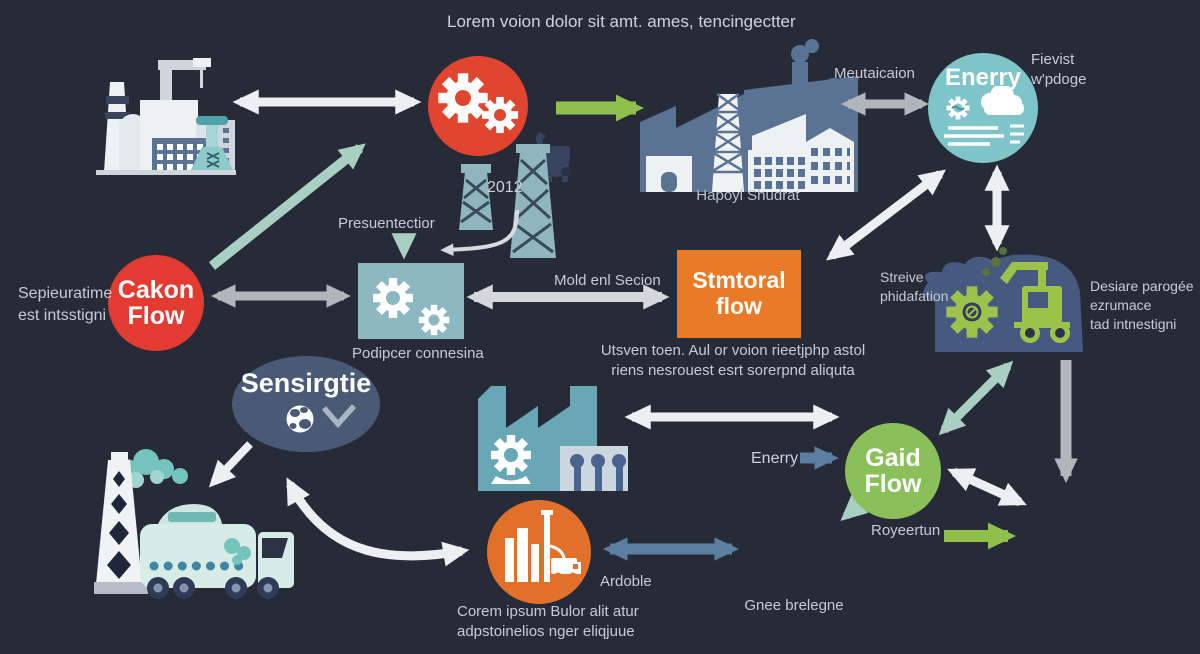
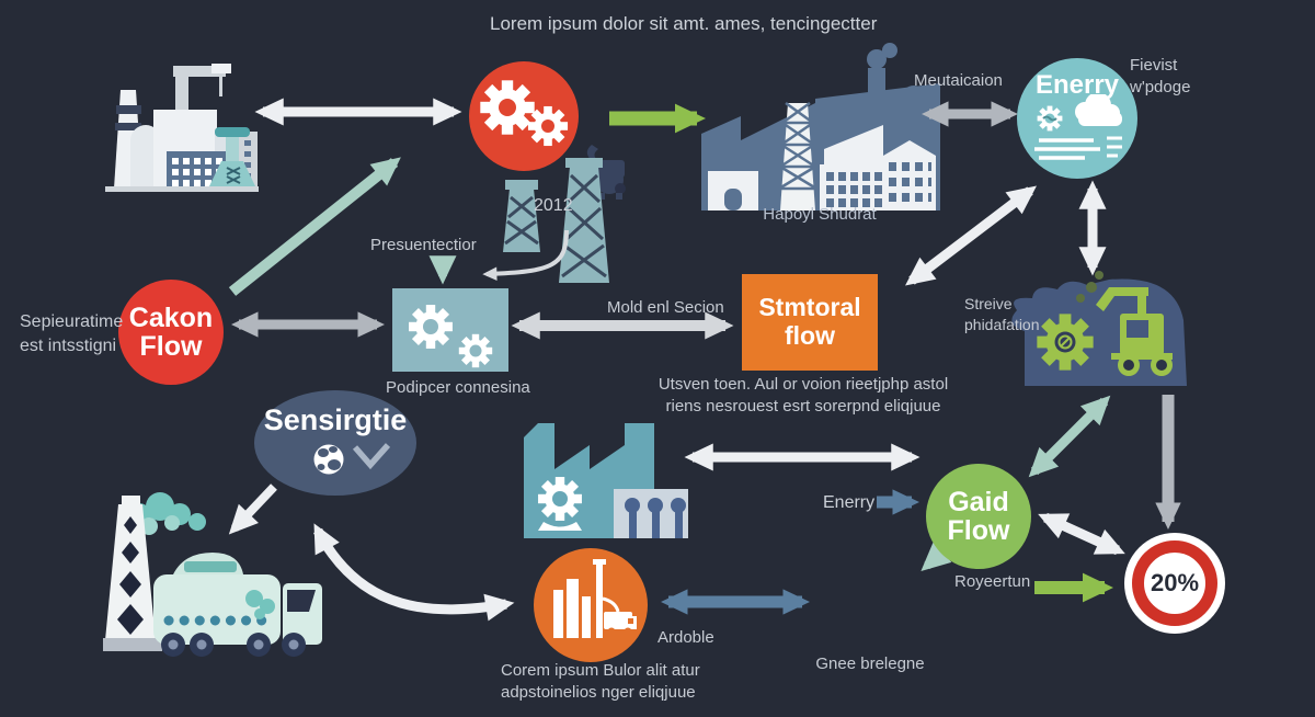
- Lorem voion dolor sit amt. ames, tencingectter
+ Lorem ipsum dolor sit amt. ames, tencingectter
  Fievist
  w'pdoge
  Meutaicaion
  Hapoyl Shudrat
  Sepieuratime
  est intsstigni
  Cakon
  Flow
  Presuentectior
  2012
  Podipcer connesina
  Mold enl Secion
  Stmtoral
  flow
  Utsven toen. Aul or voion rieetjphp astol
- riens nesrouest esrt sorerpnd aliquta
+ riens nesrouest esrt sorerpnd eliqjuue
  Streive
  phidafation
- Desiare parogée
- ezrumace
- tad intnestigni
  Enerry
  Sensirgtie
  Enerry
  Gaid
  Flow
  Royeertun
+ 20%
  Ardoble
  Corem ipsum Bulor alit atur
  adpstoinelios nger eliqjuue
  Gnee brelegne
